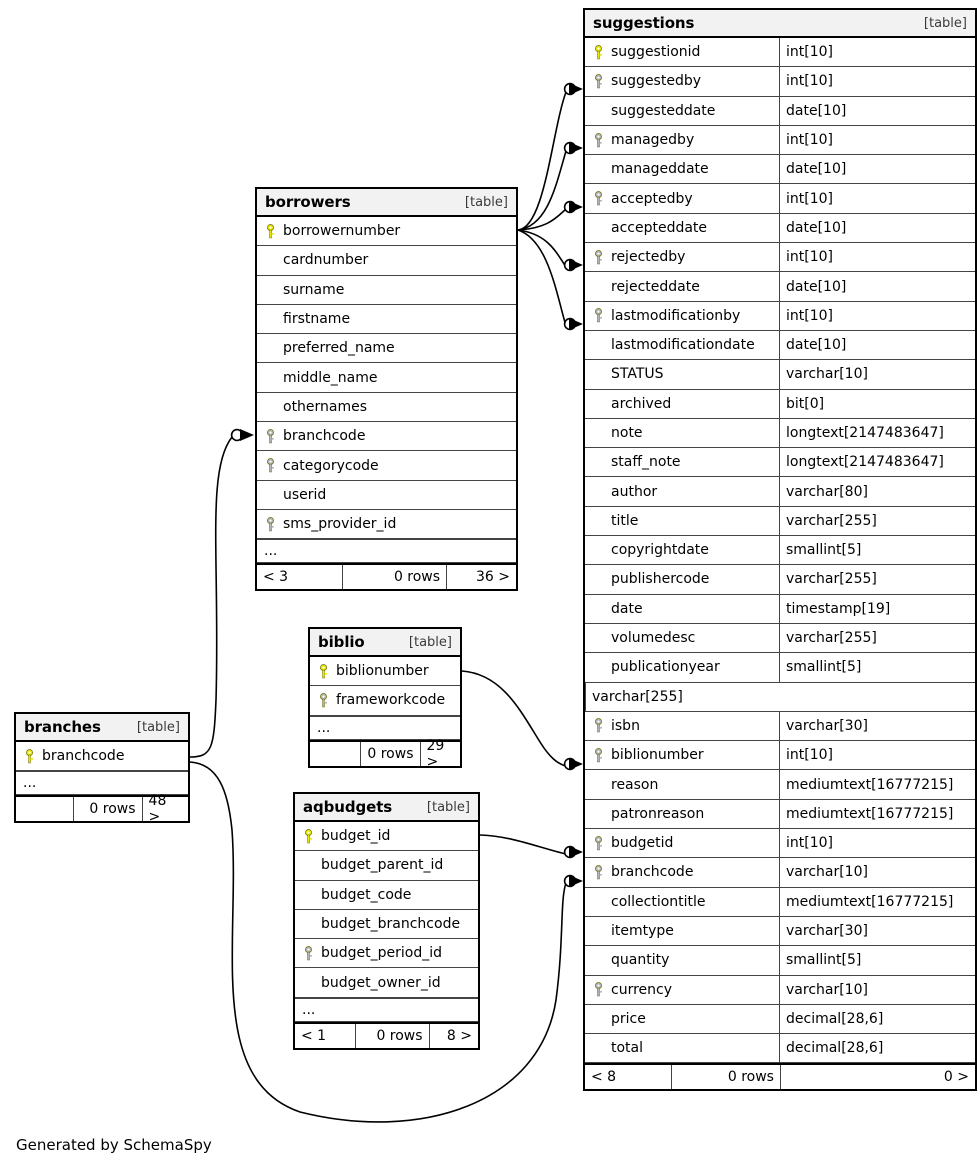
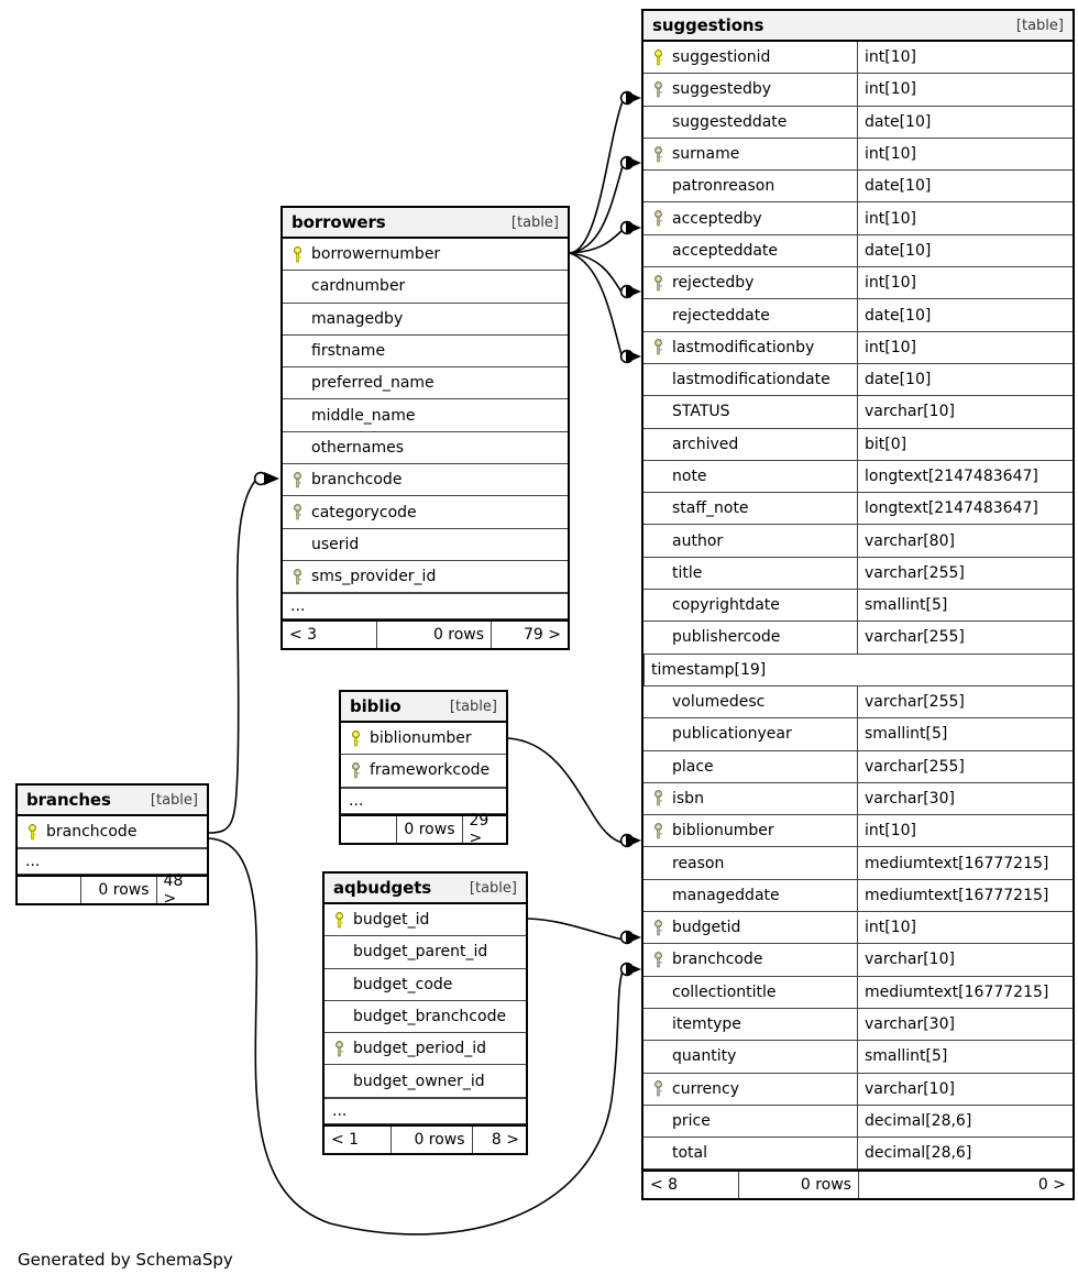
  suggestions
  [table]
  suggestionid
  int[10]
  suggestedby
  int[10]
  suggesteddate
  date[10]
- managedby
+ surname
  int[10]
- manageddate
+ patronreason
  date[10]
  acceptedby
  int[10]
  accepteddate
  date[10]
  rejectedby
  int[10]
  rejecteddate
  date[10]
  lastmodificationby
  int[10]
  lastmodificationdate
  date[10]
  STATUS
  varchar[10]
  archived
  bit[0]
  note
  longtext[2147483647]
  staff_note
  longtext[2147483647]
  author
  varchar[80]
  title
  varchar[255]
  copyrightdate
  smallint[5]
  publishercode
  varchar[255]
- date
  timestamp[19]
  volumedesc
  varchar[255]
  publicationyear
  smallint[5]
+ place
  varchar[255]
  isbn
  varchar[30]
  biblionumber
  int[10]
  reason
  mediumtext[16777215]
- patronreason
+ manageddate
  mediumtext[16777215]
  budgetid
  int[10]
  branchcode
  varchar[10]
  collectiontitle
  mediumtext[16777215]
  itemtype
  varchar[30]
  quantity
  smallint[5]
  currency
  varchar[10]
  price
  decimal[28,6]
  total
  decimal[28,6]
  < 8
  0 rows
  0 >
  borrowers
  [table]
  borrowernumber
  cardnumber
- surname
+ managedby
  firstname
  preferred_name
  middle_name
  othernames
  branchcode
  categorycode
  userid
  sms_provider_id
  ...
  < 3
  0 rows
- 36 >
+ 79 >
  biblio
  [table]
  biblionumber
  frameworkcode
  ...
  0 rows
  29 >
  branches
  [table]
  branchcode
  ...
  0 rows
  48 >
  aqbudgets
  [table]
  budget_id
  budget_parent_id
  budget_code
  budget_branchcode
  budget_period_id
  budget_owner_id
  ...
  < 1
  0 rows
  8 >
  Generated by SchemaSpy
